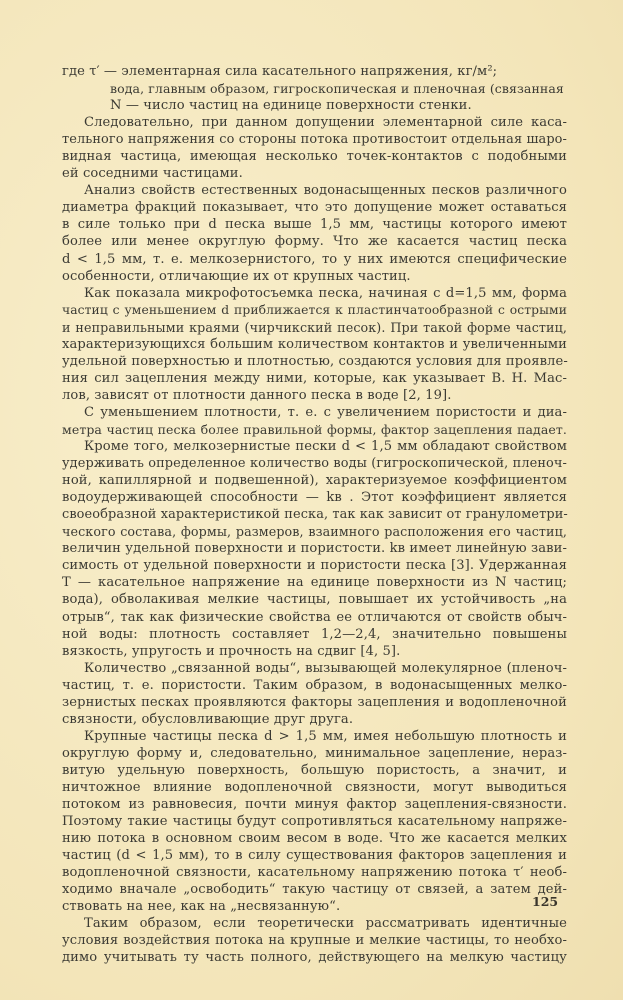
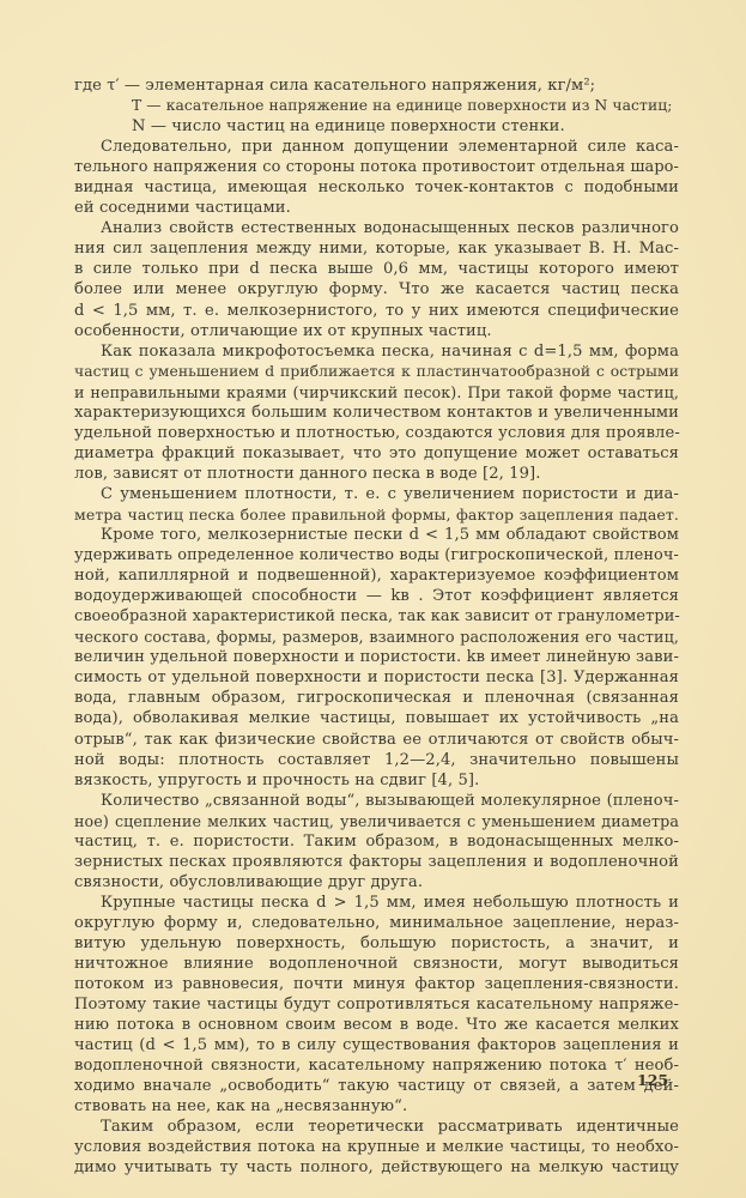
  где τ′ — элементарная сила касательного напряжения, кг/м²;
- вода, главным образом, гигроскопическая и пленочная (связанная
+ T — касательное напряжение на единице поверхности из N частиц;
  N — число частиц на единице поверхности стенки.
  Следовательно, при данном допущении элементарной силе каса-
  тельного напряжения со стороны потока противостоит отдельная шаро-
  видная частица, имеющая несколько точек-контактов с подобными
  ей соседними частицами.
  Анализ свойств естественных водонасыщенных песков различного
- диаметра фракций показывает, что это допущение может оставаться
+ ния сил зацепления между ними, которые, как указывает В. Н. Мас-
- в силе только при d песка выше 1,5 мм, частицы которого имеют
+ в силе только при d песка выше 0,6 мм, частицы которого имеют
  более или менее округлую форму. Что же касается частиц песка
  d < 1,5 мм, т. е. мелкозернистого, то у них имеются специфические
  особенности, отличающие их от крупных частиц.
  Как показала микрофотосъемка песка, начиная с d=1,5 мм, форма
  частиц с уменьшением d приближается к пластинчатообразной с острыми
  и неправильными краями (чирчикский песок). При такой форме частиц,
  характеризующихся большим количеством контактов и увеличенными
  удельной поверхностью и плотностью, создаются условия для проявле-
- ния сил зацепления между ними, которые, как указывает В. Н. Мас-
+ диаметра фракций показывает, что это допущение может оставаться
  лов, зависят от плотности данного песка в воде [2, 19].
  С уменьшением плотности, т. е. с увеличением пористости и диа-
  метра частиц песка более правильной формы, фактор зацепления падает.
  Кроме того, мелкозернистые пески d < 1,5 мм обладают свойством
  удерживать определенное количество воды (гигроскопической, пленоч-
  ной, капиллярной и подвешенной), характеризуемое коэффициентом
  водоудерживающей способности — kв . Этот коэффициент является
  своеобразной характеристикой песка, так как зависит от гранулометри-
  ческого состава, формы, размеров, взаимного расположения его частиц,
  величин удельной поверхности и пористости. kв имеет линейную зави-
  симость от удельной поверхности и пористости песка [3]. Удержанная
- T — касательное напряжение на единице поверхности из N частиц;
+ вода, главным образом, гигроскопическая и пленочная (связанная
  вода), обволакивая мелкие частицы, повышает их устойчивость „на
  отрыв“, так как физические свойства ее отличаются от свойств обыч-
  ной воды: плотность составляет 1,2—2,4, значительно повышены
  вязкость, упругость и прочность на сдвиг [4, 5].
  Количество „связанной воды“, вызывающей молекулярное (пленоч-
+ ное) сцепление мелких частиц, увеличивается с уменьшением диаметра
  частиц, т. е. пористости. Таким образом, в водонасыщенных мелко-
  зернистых песках проявляются факторы зацепления и водопленочной
  связности, обусловливающие друг друга.
  Крупные частицы песка d > 1,5 мм, имея небольшую плотность и
  округлую форму и, следовательно, минимальное зацепление, нераз-
  витую удельную поверхность, большую пористость, а значит, и
  ничтожное влияние водопленочной связности, могут выводиться
  потоком из равновесия, почти минуя фактор зацепления-связности.
  Поэтому такие частицы будут сопротивляться касательному напряже-
  нию потока в основном своим весом в воде. Что же касается мелких
  частиц (d < 1,5 мм), то в силу существования факторов зацепления и
  водопленочной связности, касательному напряжению потока τ′ необ-
  ходимо вначале „освободить“ такую частицу от связей, а затем дей-
  ствовать на нее, как на „несвязанную“.
  Таким образом, если теоретически рассматривать идентичные
  условия воздействия потока на крупные и мелкие частицы, то необхо-
  димо учитывать ту часть полного, действующего на мелкую частицу
  125
